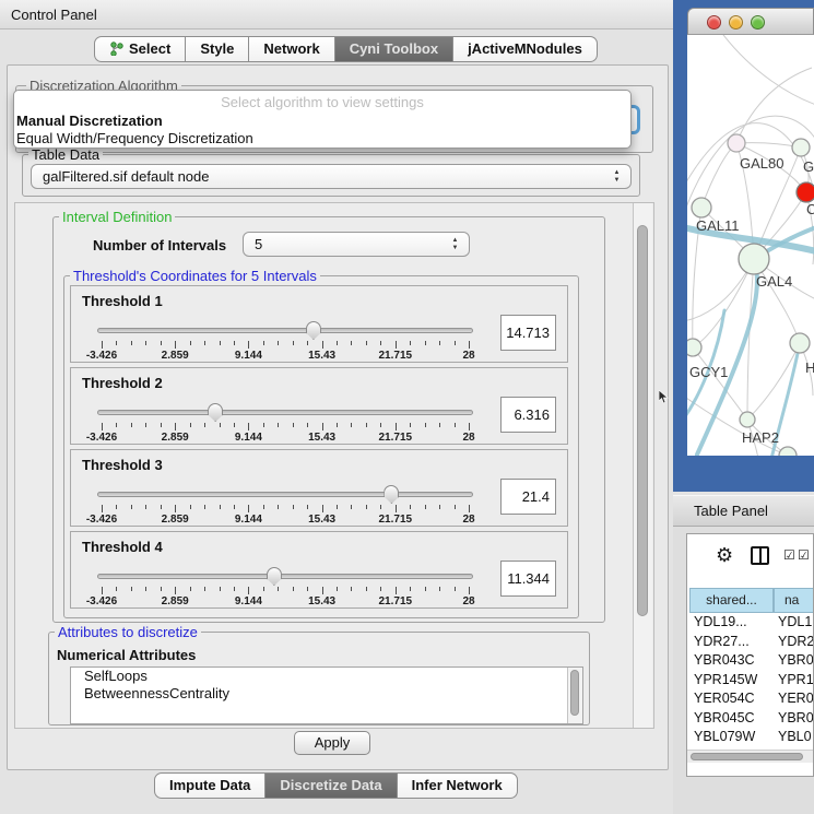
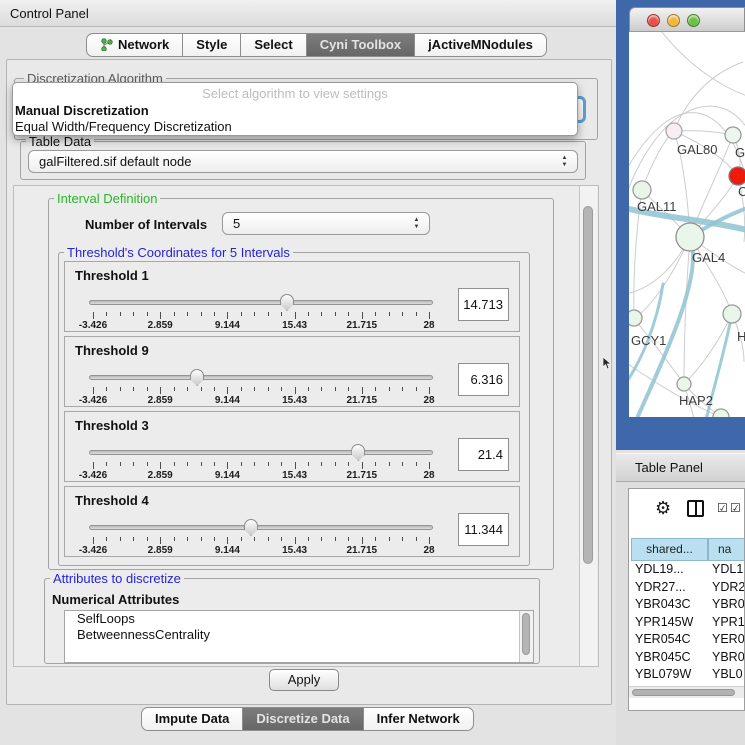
  Control Panel
- Select
+ Network
  Style
- Network
+ Select
  Cyni Toolbox
  jActiveMNodules
  Discretization Algorithm
  Select algorithm to view settings
  Manual Discretization
  Equal Width/Frequency Discretization
  Table Data
  galFiltered.sif default node
  Interval Definition
  Number of Intervals
  5
  Threshold's Coordinates for 5 Intervals
  Threshold 1
  -3.426
  2.859
  9.144
  15.43
  21.715
  28
  14.713
- Threshold 2
+ Threshold 9
  -3.426
  2.859
  9.144
  15.43
  21.715
  28
  6.316
  Threshold 3
  -3.426
  2.859
  9.144
  15.43
  21.715
  28
  21.4
  Threshold 4
  -3.426
  2.859
  9.144
  15.43
  21.715
  28
  11.344
  Attributes to discretize
  Numerical Attributes
  SelfLoops
  BetweennessCentrality
  Apply
  Impute Data
  Discretize Data
  Infer Network
  GAL80
  G
  C
  GAL11
  GAL4
  GCY1
  H
  HAP2
  Table Panel
  ⚙
  ☑
  ☑
  shared...
  na
  YDL19...
  YDL1
  YDR27...
  YDR2
  YBR043C
  YBR0
  YPR145W
  YPR1
  YER054C
  YER0
  YBR045C
  YBR0
  YBL079W
  YBL0
